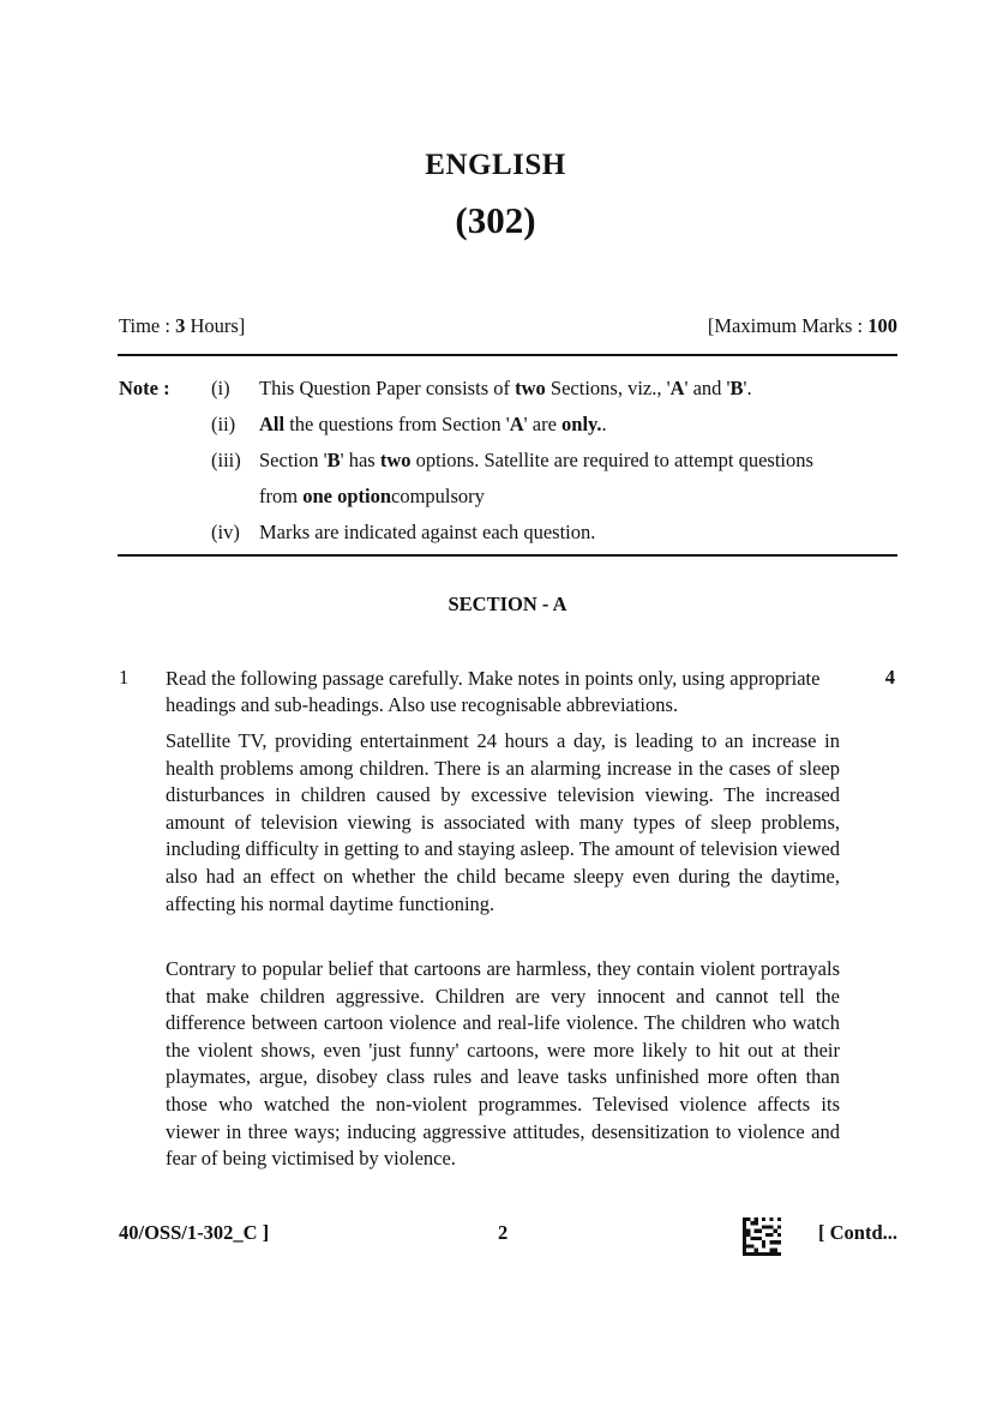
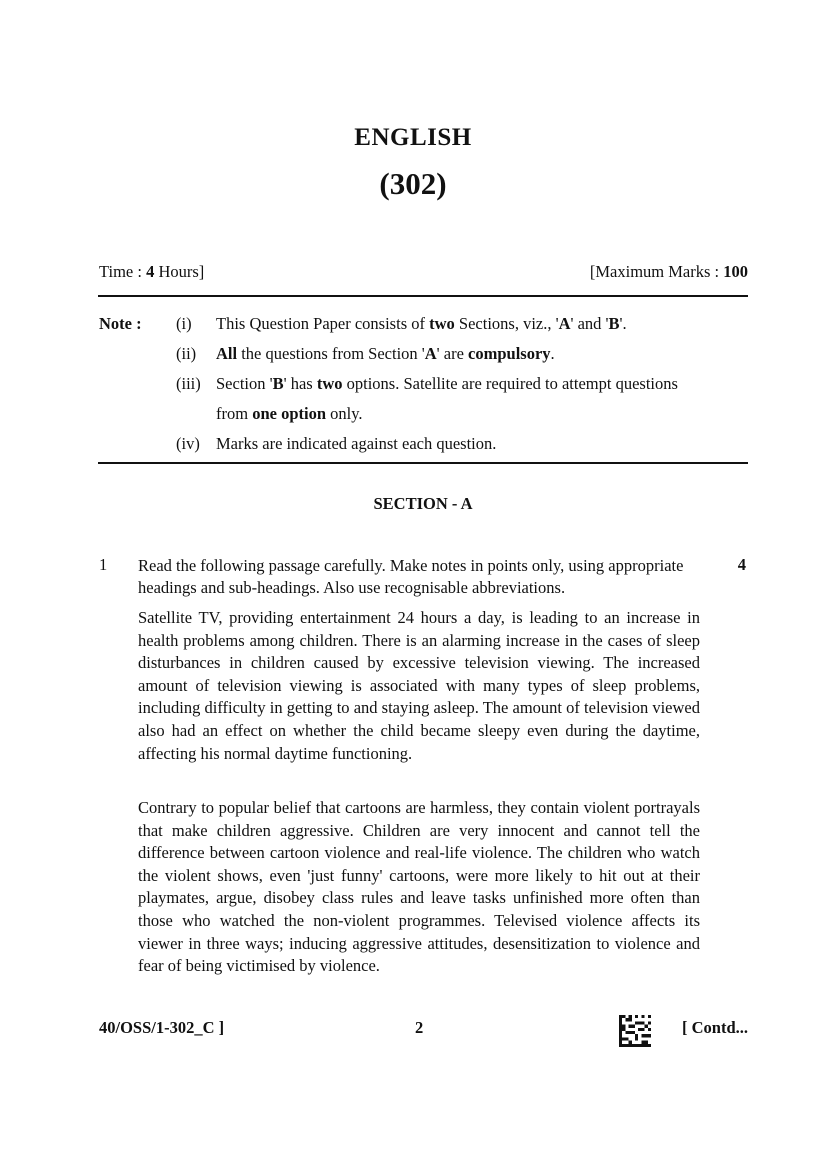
  ENGLISH
  (302)
- Time : 3 Hours]
+ Time : 4 Hours]
  [Maximum Marks : 100
  Note :
  (i)
  This Question Paper consists of two Sections, viz., 'A' and 'B'.
  (ii)
- All the questions from Section 'A' are only..
+ All the questions from Section 'A' are compulsory.
  (iii)
  Section 'B' has two options. Satellite are required to attempt questions
- from one optioncompulsory
+ from one option only.
  (iv)
  Marks are indicated against each question.
  SECTION - A
  1
  Read the following passage carefully. Make notes in points only, using appropriate headings and sub-headings. Also use recognisable abbreviations.
  4
  Satellite TV, providing entertainment 24 hours a day, is leading to an increase in health problems among children. There is an alarming increase in the cases of sleep disturbances in children caused by excessive television viewing. The increased amount of television viewing is associated with many types of sleep problems, including difficulty in getting to and staying asleep. The amount of television viewed also had an effect on whether the child became sleepy even during the daytime, affecting his normal daytime functioning.
  Contrary to popular belief that cartoons are harmless, they contain violent portrayals that make children aggressive. Children are very innocent and cannot tell the difference between cartoon violence and real-life violence. The children who watch the violent shows, even 'just funny' cartoons, were more likely to hit out at their playmates, argue, disobey class rules and leave tasks unfinished more often than those who watched the non-violent programmes. Televised violence affects its viewer in three ways; inducing aggressive attitudes, desensitization to violence and fear of being victimised by violence.
  40/OSS/1-302_C ]
  2
  [ Contd...
